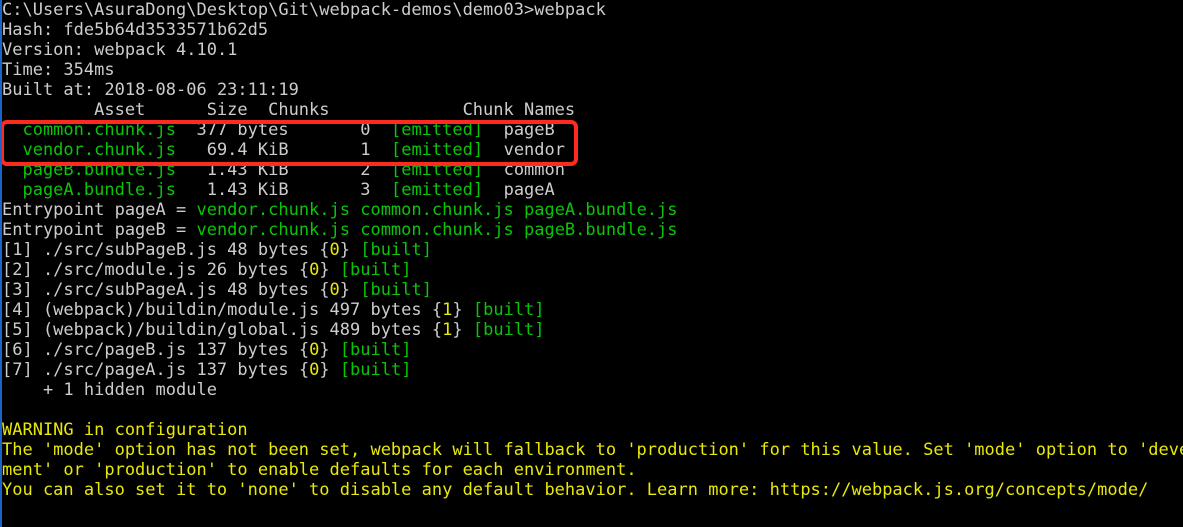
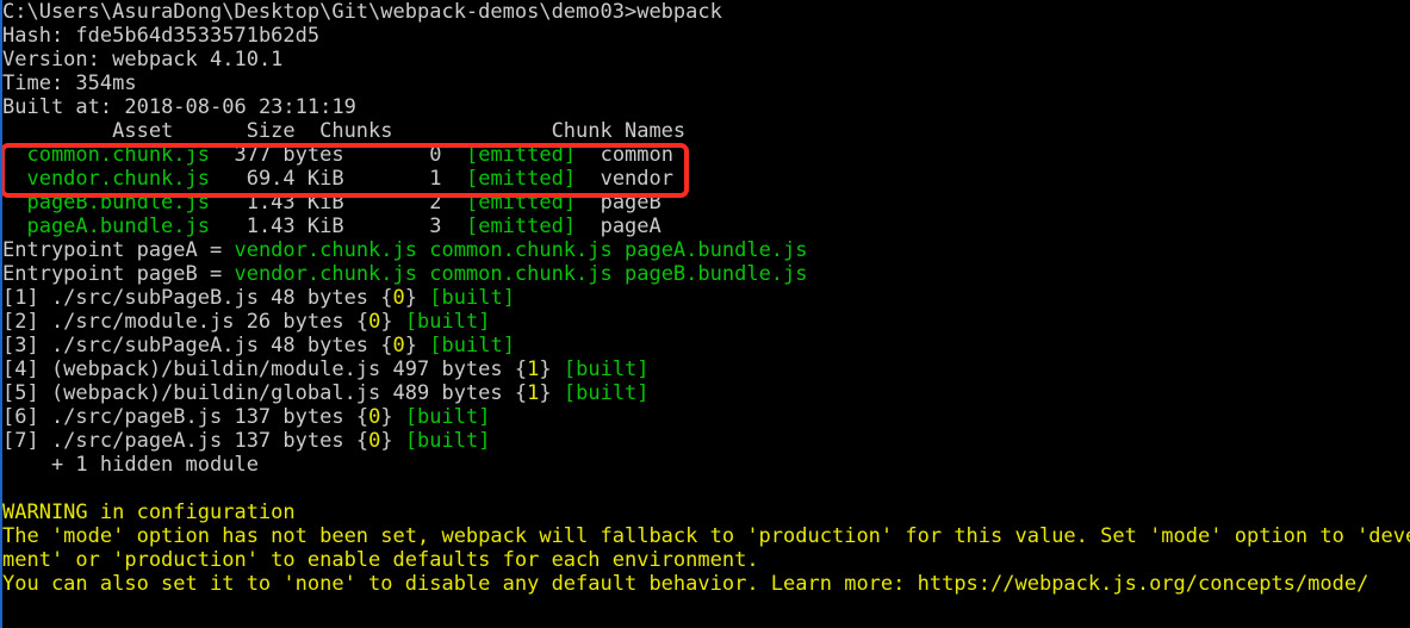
  C:\Users\AsuraDong\Desktop\Git\webpack-demos\demo03>webpack
  Hash: fde5b64d3533571b62d5
  Version: webpack 4.10.1
  Time: 354ms
  Built at: 2018-08-06 23:11:19
  Asset Size Chunks Chunk Names
- common.chunk.js 377 bytes 0 [emitted] pageB
+ common.chunk.js 377 bytes 0 [emitted] common
  vendor.chunk.js 69.4 KiB 1 [emitted] vendor
- pageB.bundle.js 1.43 KiB 2 [emitted] common
+ pageB.bundle.js 1.43 KiB 2 [emitted] pageB
  pageA.bundle.js 1.43 KiB 3 [emitted] pageA
  Entrypoint pageA = vendor.chunk.js common.chunk.js pageA.bundle.js
  Entrypoint pageB = vendor.chunk.js common.chunk.js pageB.bundle.js
  [1] ./src/subPageB.js 48 bytes {0} [built]
  [2] ./src/module.js 26 bytes {0} [built]
  [3] ./src/subPageA.js 48 bytes {0} [built]
  [4] (webpack)/buildin/module.js 497 bytes {1} [built]
  [5] (webpack)/buildin/global.js 489 bytes {1} [built]
  [6] ./src/pageB.js 137 bytes {0} [built]
  [7] ./src/pageA.js 137 bytes {0} [built]
  + 1 hidden module
  WARNING in configuration
  The 'mode' option has not been set, webpack will fallback to 'production' for this value. Set 'mode' option to 'dev
  ment' or 'production' to enable defaults for each environment.
  You can also set it to 'none' to disable any default behavior. Learn more: https://webpack.js.org/concepts/mode/
